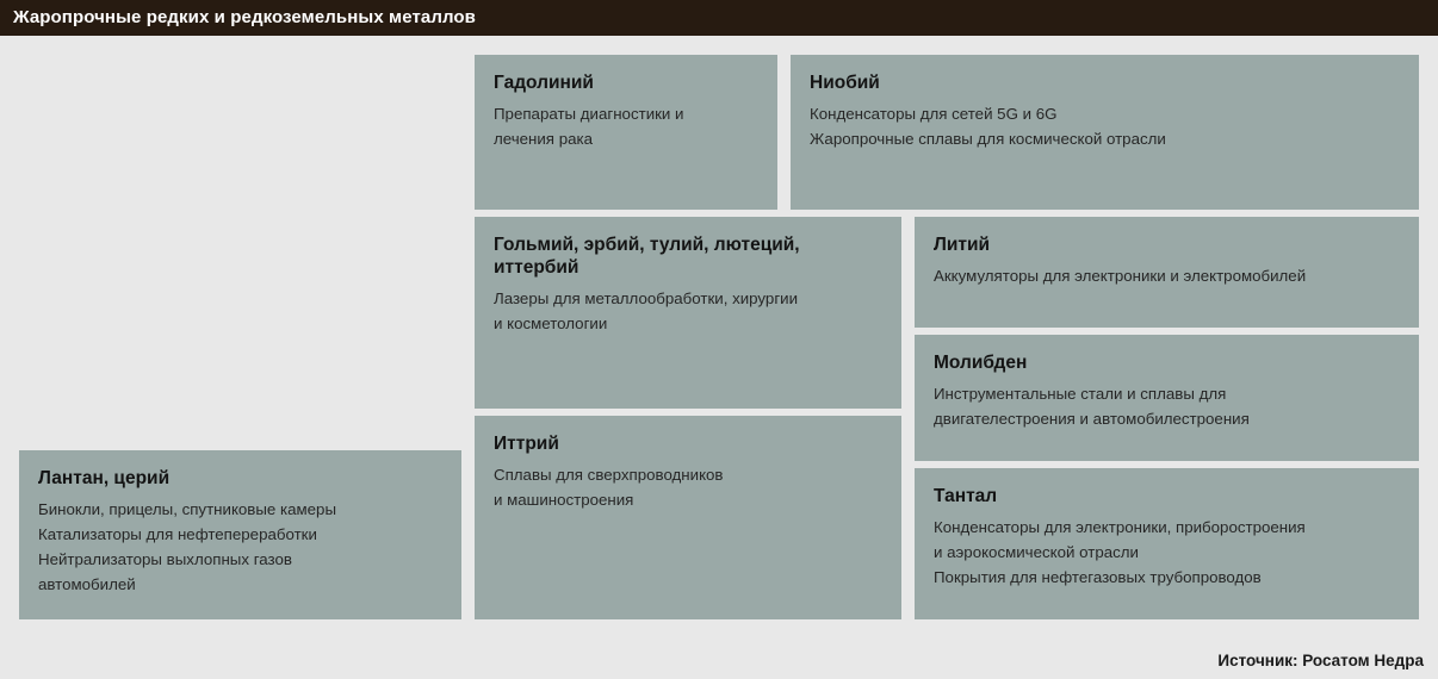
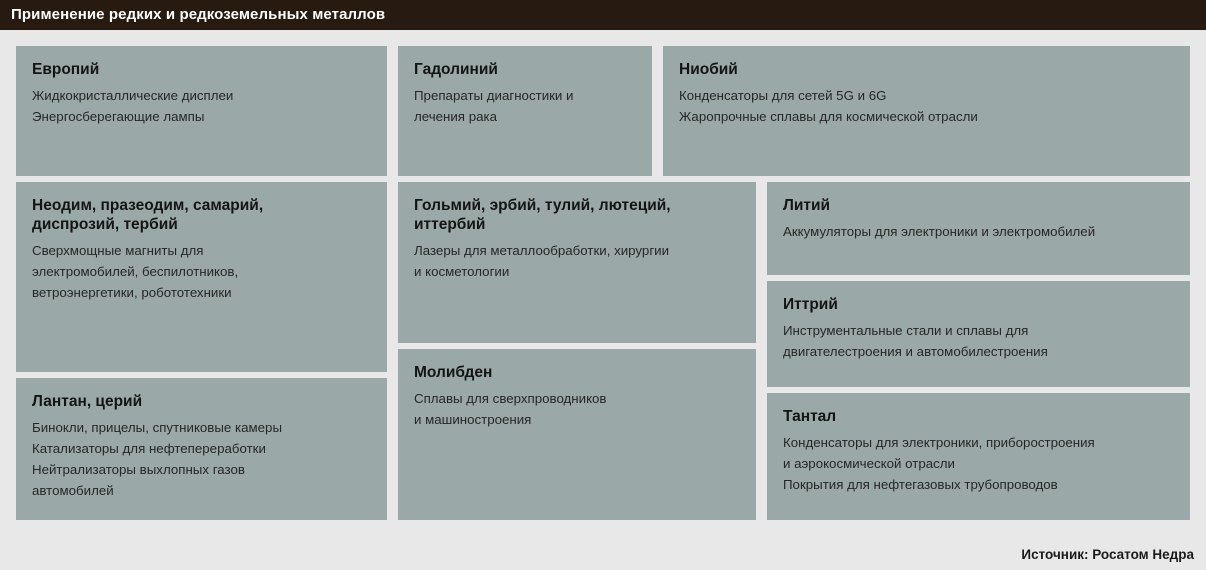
- Жаропрочные редких и редкоземельных металлов
+ Применение редких и редкоземельных металлов
+ Европий
+ Жидкокристаллические дисплеи
+ Энергосберегающие лампы
  Гадолиний
  Препараты диагностики и
  лечения рака
  Ниобий
  Конденсаторы для сетей 5G и 6G
  Жаропрочные сплавы для космической отрасли
+ Неодим, празеодим, самарий,
+ диспрозий, тербий
+ Сверхмощные магниты для
+ электромобилей, беспилотников,
+ ветроэнергетики, робототехники
  Гольмий, эрбий, тулий, лютеций,
  иттербий
  Лазеры для металлообработки, хирургии
  и косметологии
  Литий
  Аккумуляторы для электроники и электромобилей
- Молибден
+ Иттрий
  Инструментальные стали и сплавы для
  двигателестроения и автомобилестроения
  Лантан, церий
  Бинокли, прицелы, спутниковые камеры
  Катализаторы для нефтепереработки
  Нейтрализаторы выхлопных газов
  автомобилей
- Иттрий
+ Молибден
  Сплавы для сверхпроводников
  и машиностроения
  Тантал
  Конденсаторы для электроники, приборостроения
  и аэрокосмической отрасли
  Покрытия для нефтегазовых трубопроводов
  Источник: Росатом Недра
